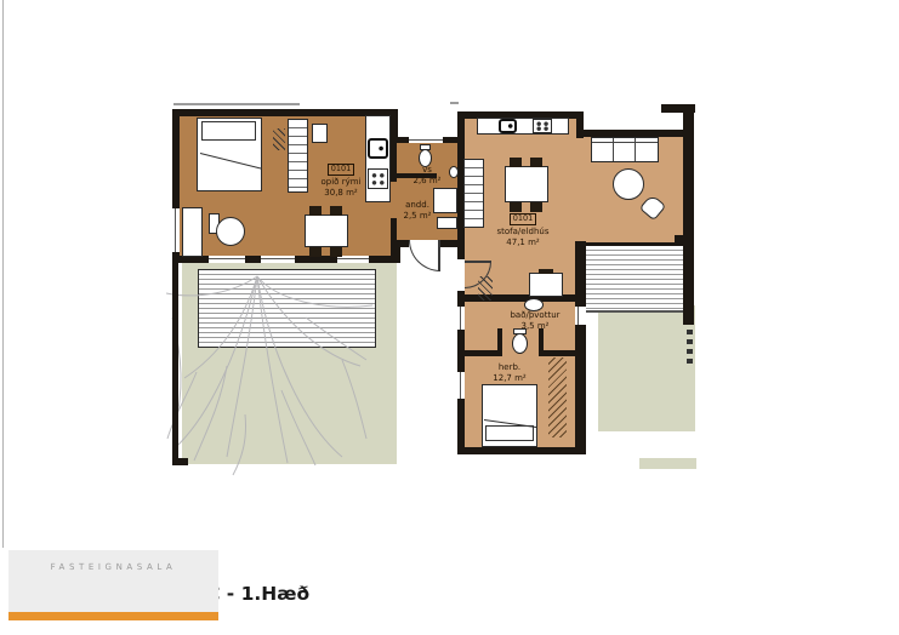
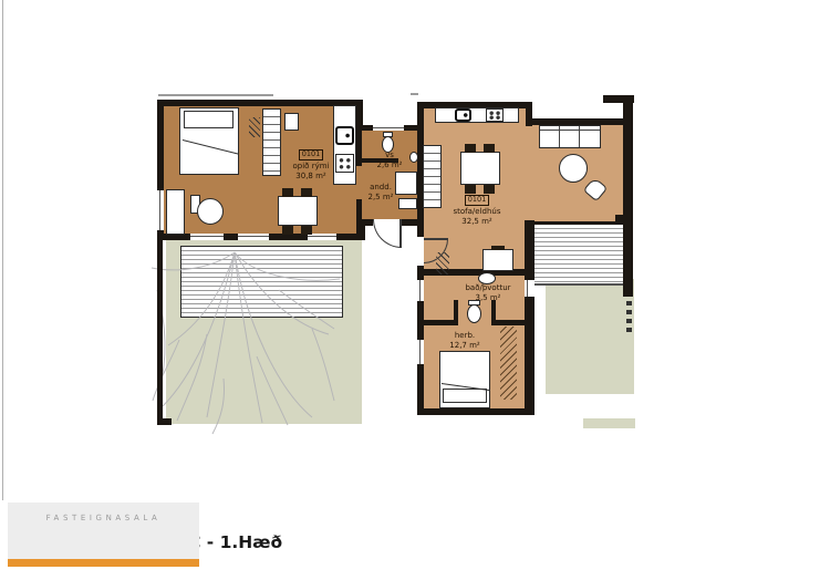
  0101
  opið rými
  30,8 m²
  vs
  2,6 m²
  andd.
  2,5 m²
  0101
  stofa/eldhús
- 47,1 m²
+ 32,5 m²
  bað/þvottur
  3,5 m²
  herb.
  12,7 m²
  - 1.Hæð
  FASTEIGNASALA
